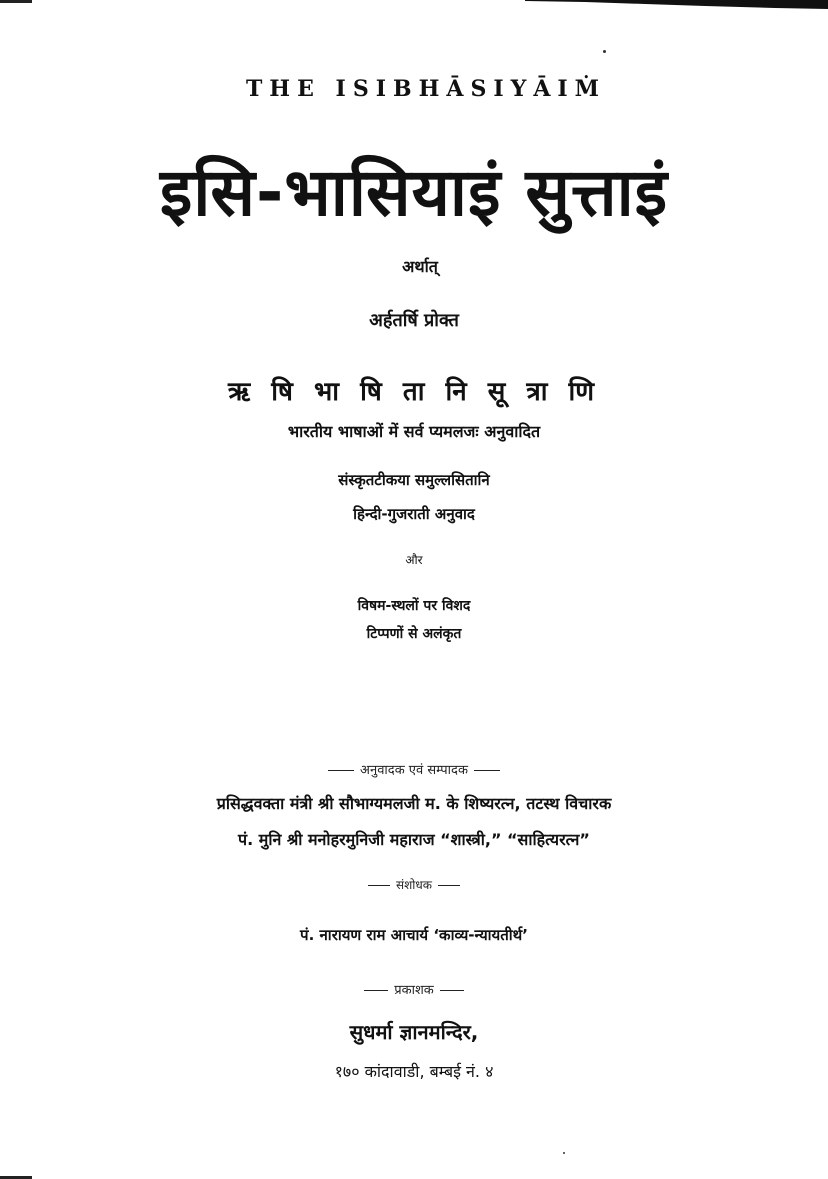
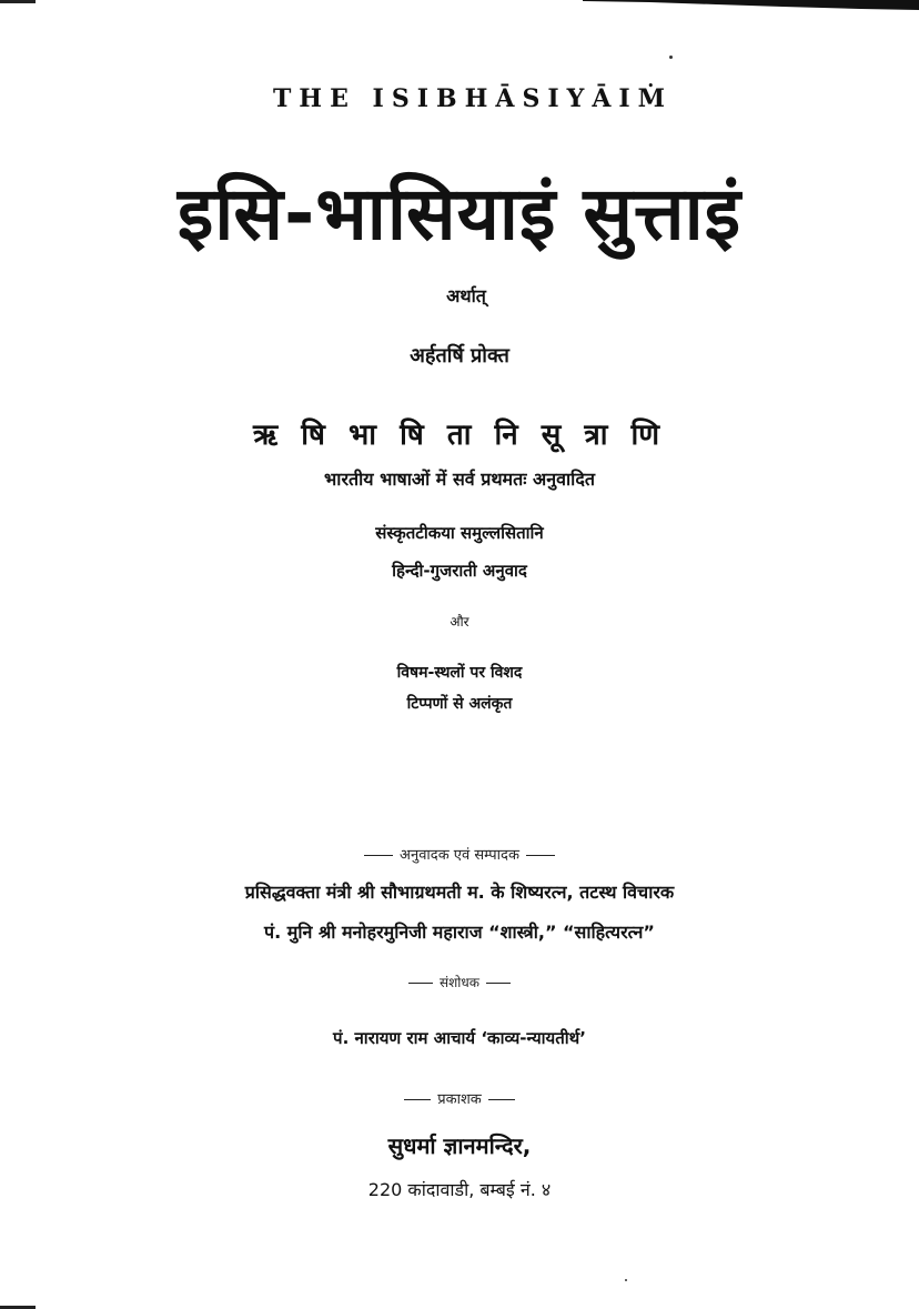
  THE ISIBHĀSIYĀIṀ
  इसि-भासियाइं सुत्ताइं
  अर्थात्
  अर्हतर्षि प्रोक्त
  ऋ षि भा षि ता नि सू त्रा णि
- भारतीय भाषाओं में सर्व प्यमलजः अनुवादित
+ भारतीय भाषाओं में सर्व प्रथमतः अनुवादित
  संस्कृतटीकया समुल्लसितानि
  हिन्दी-गुजराती अनुवाद
  और
  विषम-स्थलों पर विशद
  टिप्पणों से अलंकृत
  अनुवादक एवं सम्पादक
- प्रसिद्धवक्ता मंत्री श्री सौभाग्यमलजी म. के शिष्यरत्न, तटस्थ विचारक
+ प्रसिद्धवक्ता मंत्री श्री सौभाग्रथमती म. के शिष्यरत्न, तटस्थ विचारक
  पं. मुनि श्री मनोहरमुनिजी महाराज “शास्त्री,” “साहित्यरत्न”
  संशोधक
  पं. नारायण राम आचार्य ‘काव्य-न्यायतीर्थ’
  प्रकाशक
  सुधर्मा ज्ञानमन्दिर,
- १७० कांदावाडी, बम्बई नं. ४
+ 220 कांदावाडी, बम्बई नं. ४
